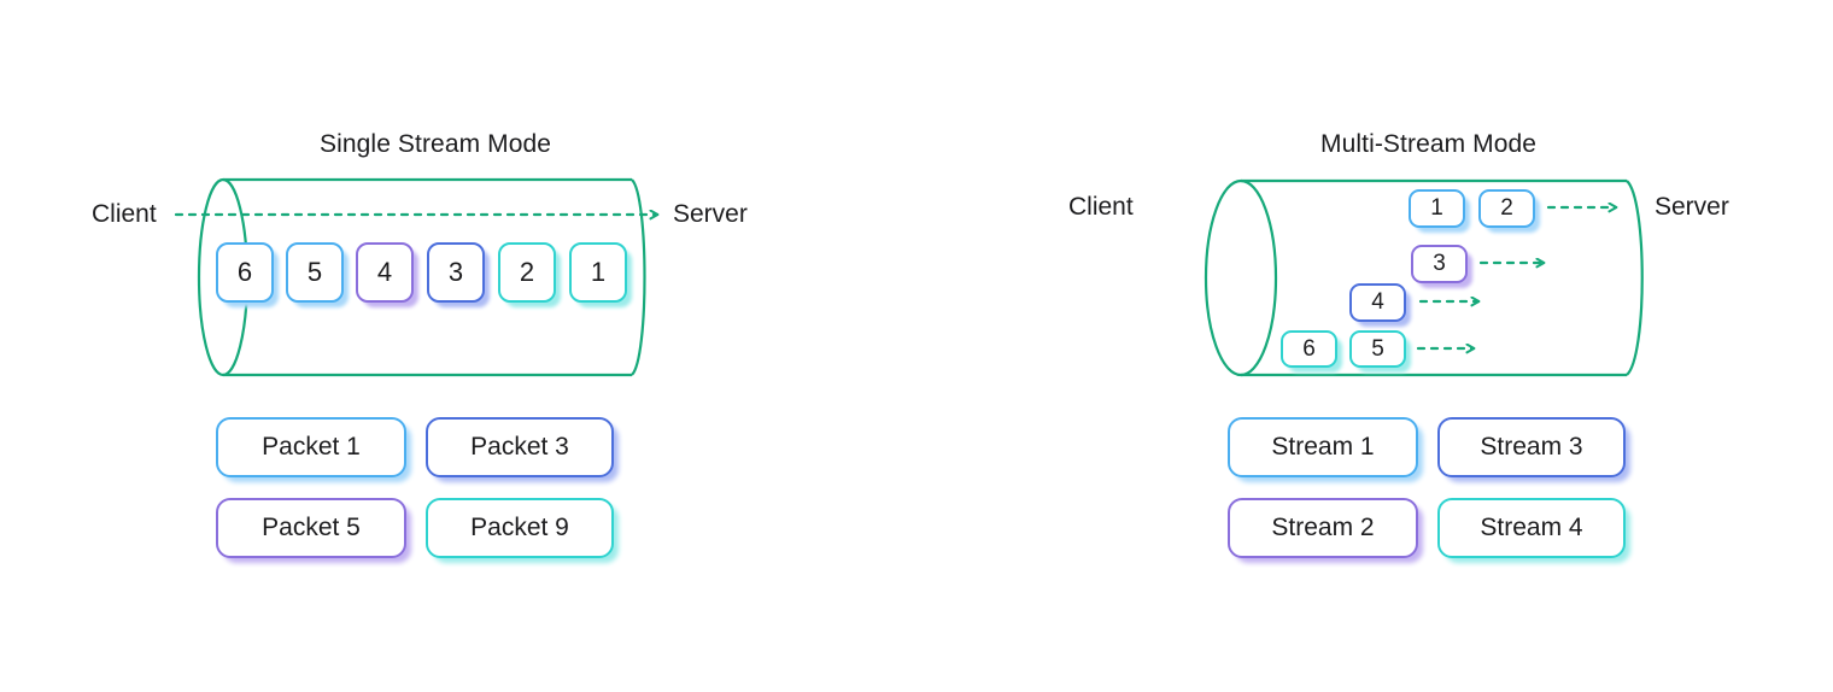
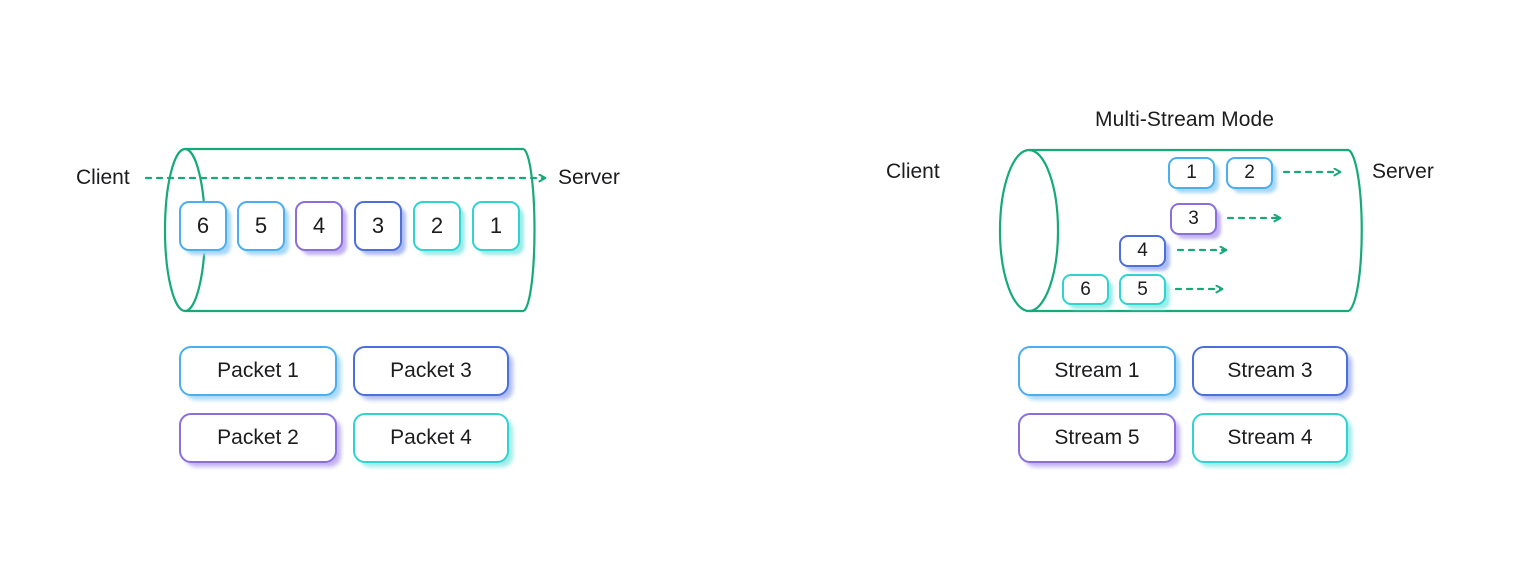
- Single Stream Mode
  Client
  Server
  6
  5
  4
  3
  2
  1
  Packet 1
  Packet 3
- Packet 5
+ Packet 2
- Packet 9
+ Packet 4
  Multi-Stream Mode
  Client
  Server
  1
  2
  3
  4
  6
  5
  Stream 1
  Stream 3
- Stream 2
+ Stream 5
  Stream 4
